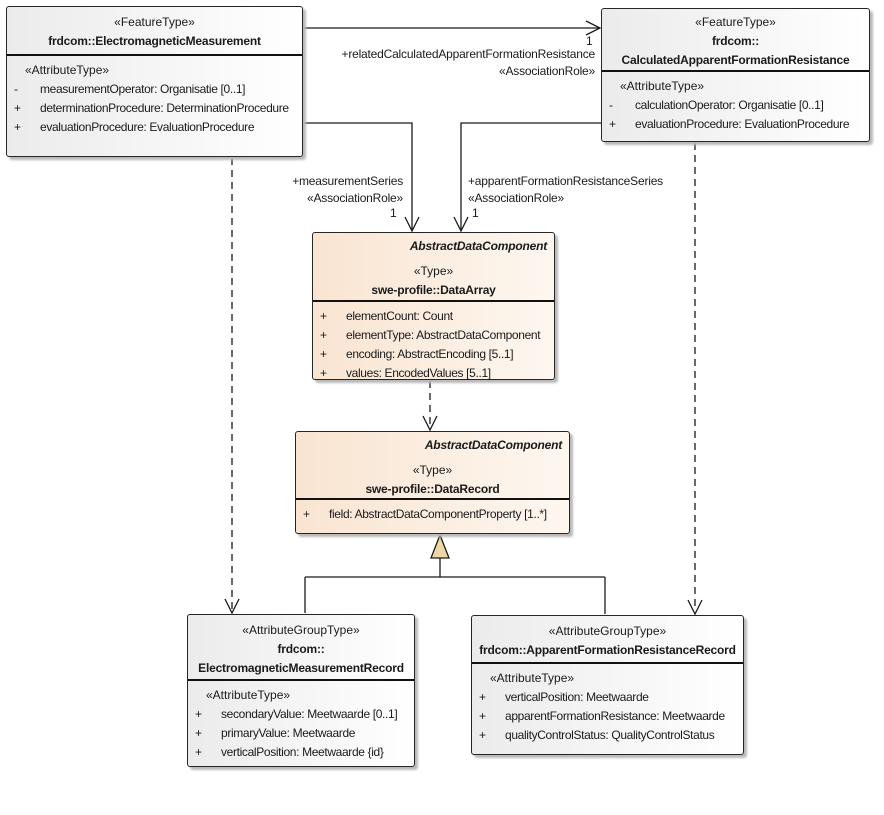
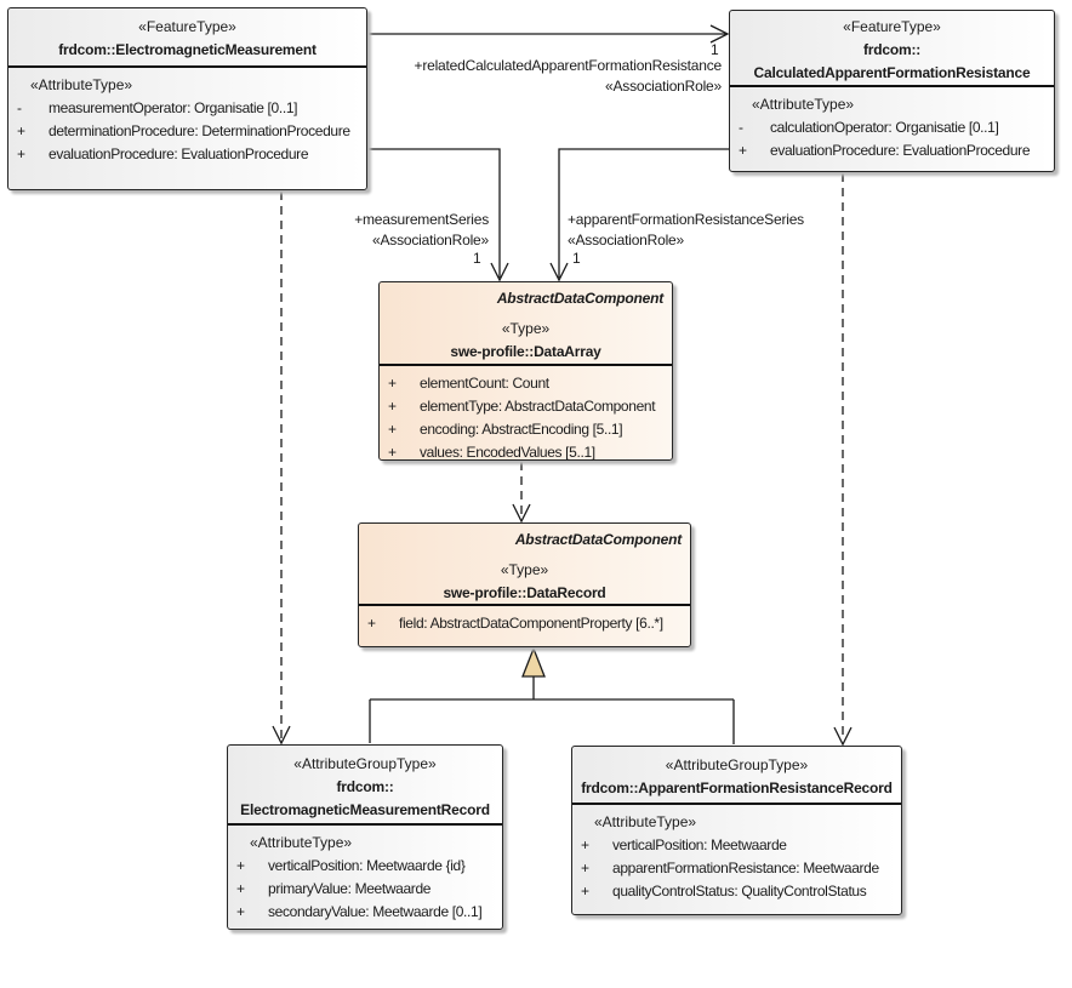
  «FeatureType»
  frdcom::ElectromagneticMeasurement
  «AttributeType»
  - measurementOperator: Organisatie [0..1]
  + determinationProcedure: DeterminationProcedure
  + evaluationProcedure: EvaluationProcedure
  «FeatureType»
  frdcom::
  CalculatedApparentFormationResistance
  «AttributeType»
  - calculationOperator: Organisatie [0..1]
  + evaluationProcedure: EvaluationProcedure
  AbstractDataComponent
  «Type»
  swe-profile::DataArray
  + elementCount: Count
  + elementType: AbstractDataComponent
  + encoding: AbstractEncoding [5..1]
  + values: EncodedValues [5..1]
  AbstractDataComponent
  «Type»
  swe-profile::DataRecord
- + field: AbstractDataComponentProperty [1..*]
+ + field: AbstractDataComponentProperty [6..*]
  «AttributeGroupType»
  frdcom::
  ElectromagneticMeasurementRecord
  «AttributeType»
- + secondaryValue: Meetwaarde [0..1]
+ + verticalPosition: Meetwaarde {id}
  + primaryValue: Meetwaarde
- + verticalPosition: Meetwaarde {id}
+ + secondaryValue: Meetwaarde [0..1]
  «AttributeGroupType»
  frdcom::ApparentFormationResistanceRecord
  «AttributeType»
  + verticalPosition: Meetwaarde
  + apparentFormationResistance: Meetwaarde
  + qualityControlStatus: QualityControlStatus
  1
  +relatedCalculatedApparentFormationResistance
  «AssociationRole»
  +measurementSeries
  «AssociationRole»
  1
  +apparentFormationResistanceSeries
  «AssociationRole»
  1
